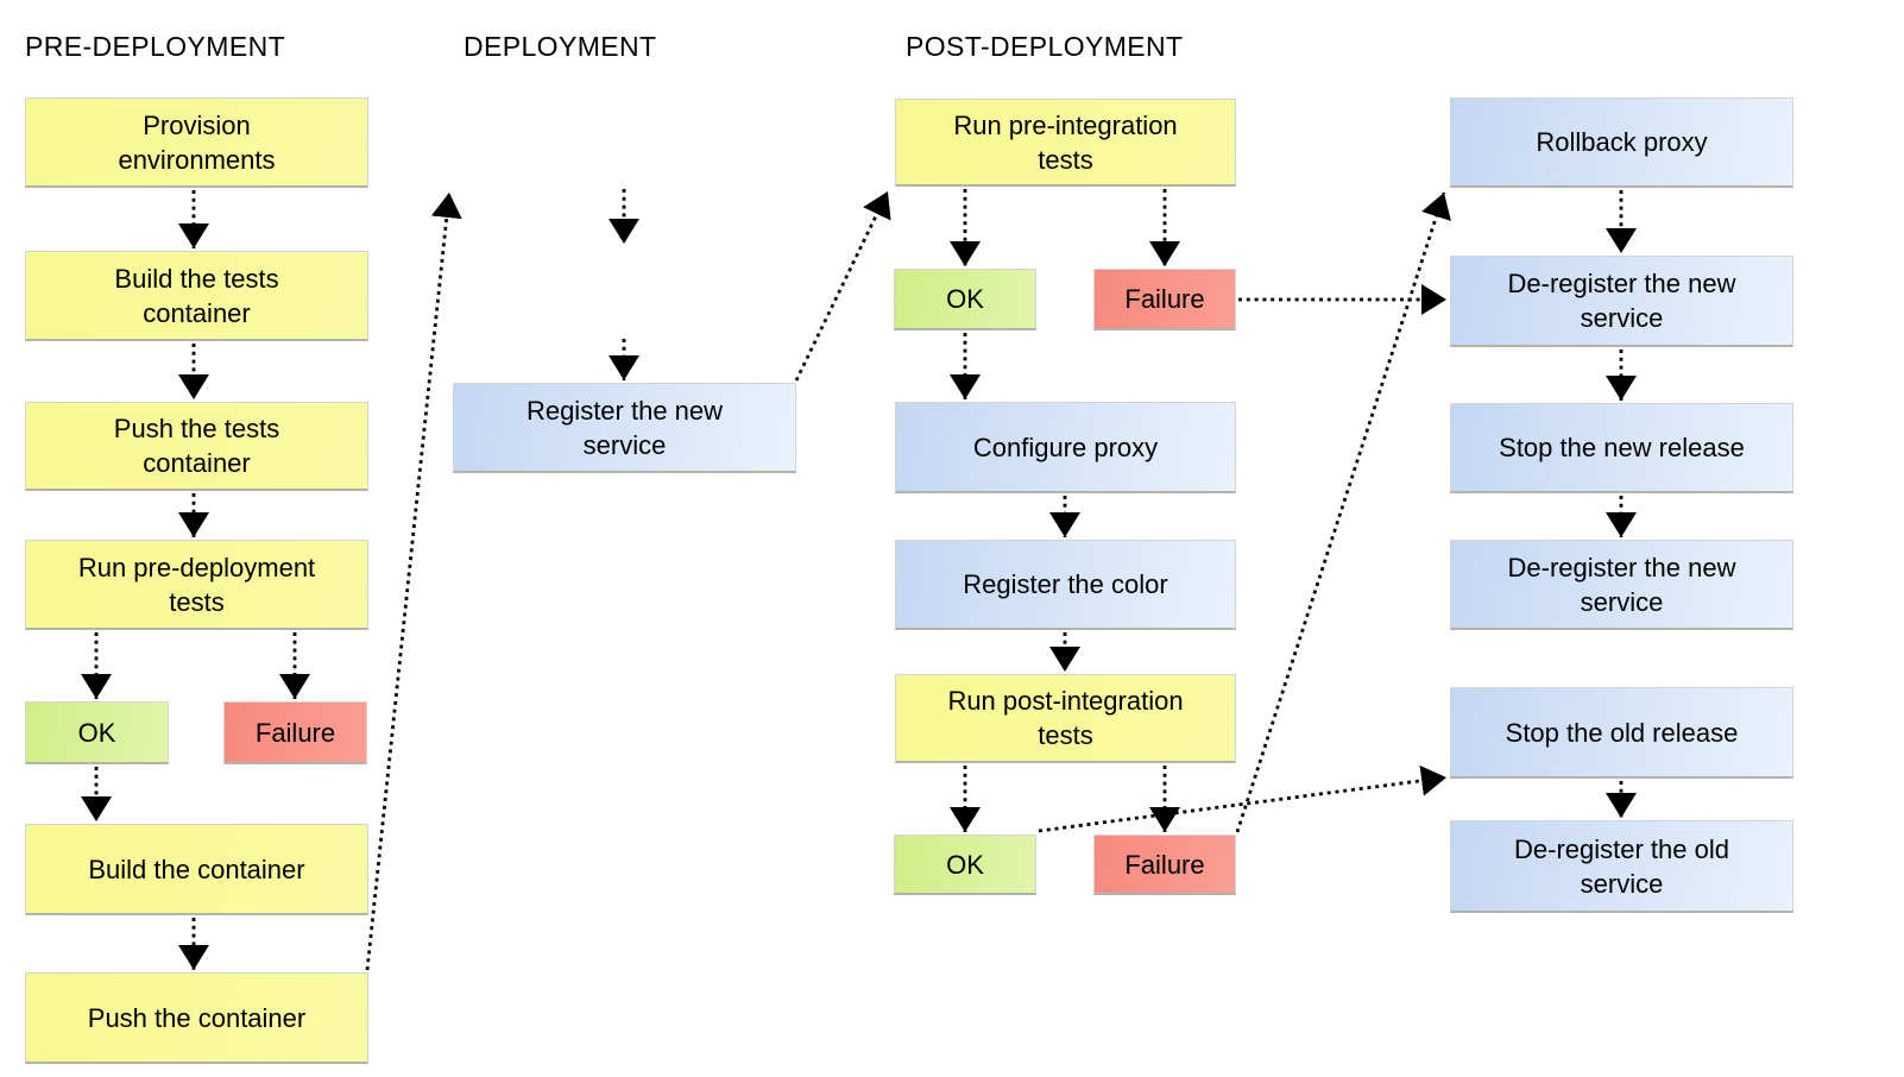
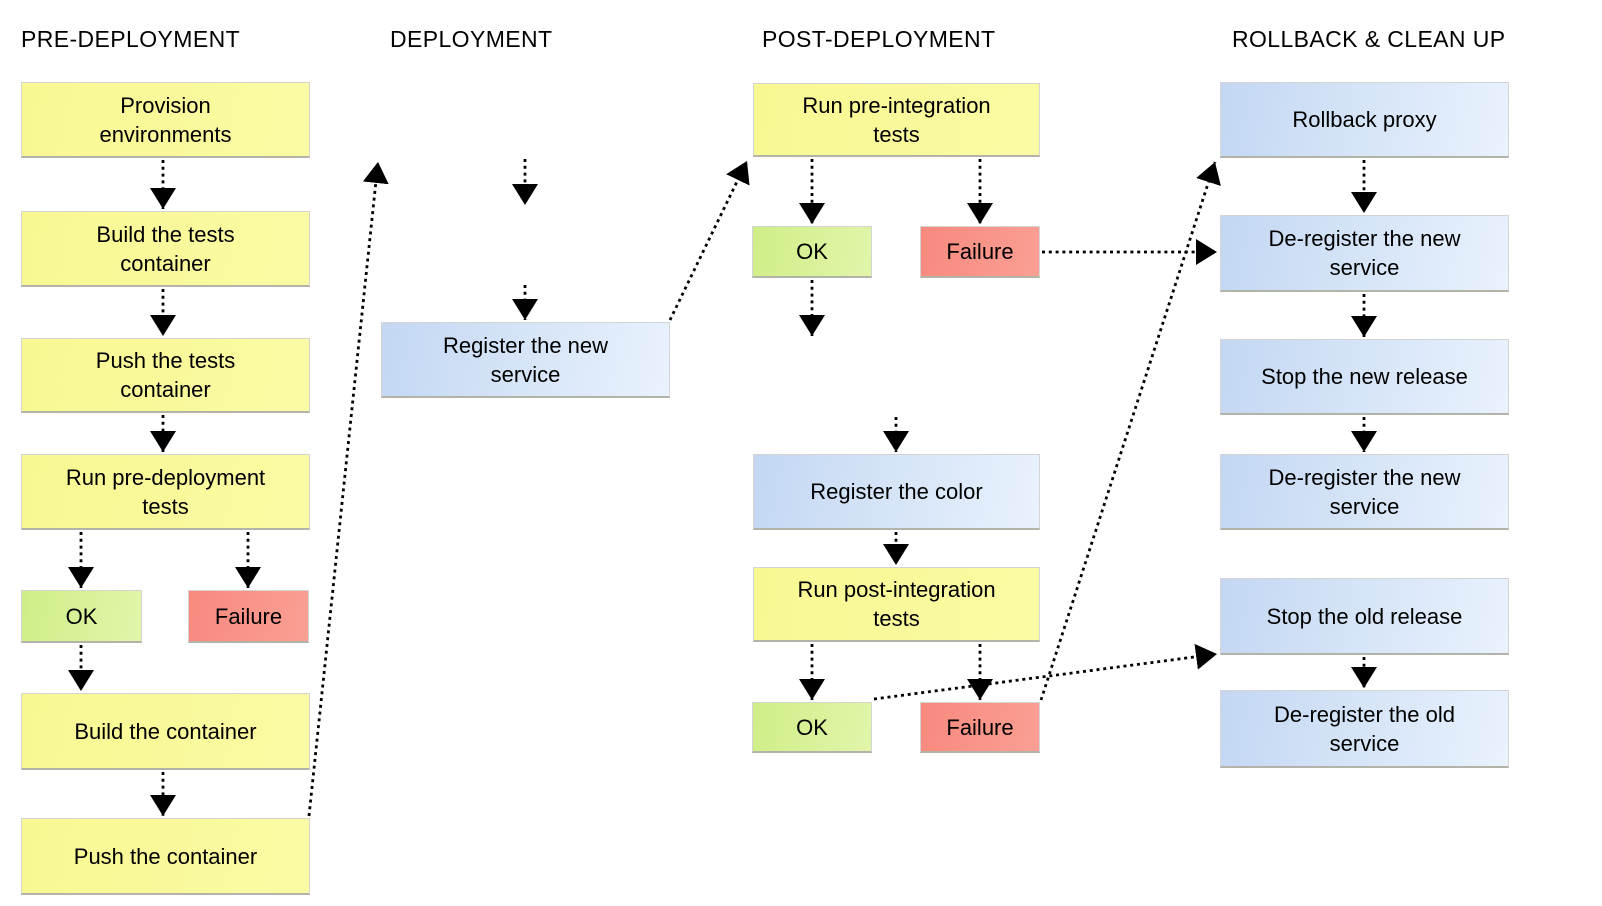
  PRE-DEPLOYMENT
  DEPLOYMENT
  POST-DEPLOYMENT
+ ROLLBACK & CLEAN UP
  Provision
  environments
  Build the tests
  container
  Push the tests
  container
  Run pre-deployment
  tests
  OK
  Failure
  Build the container
  Push the container
  Register the new
  service
  Run pre-integration
  tests
  OK
  Failure
- Configure proxy
  Register the color
  Run post-integration
  tests
  OK
  Failure
  Rollback proxy
  De-register the new
  service
  Stop the new release
  De-register the new
  service
  Stop the old release
  De-register the old
  service
